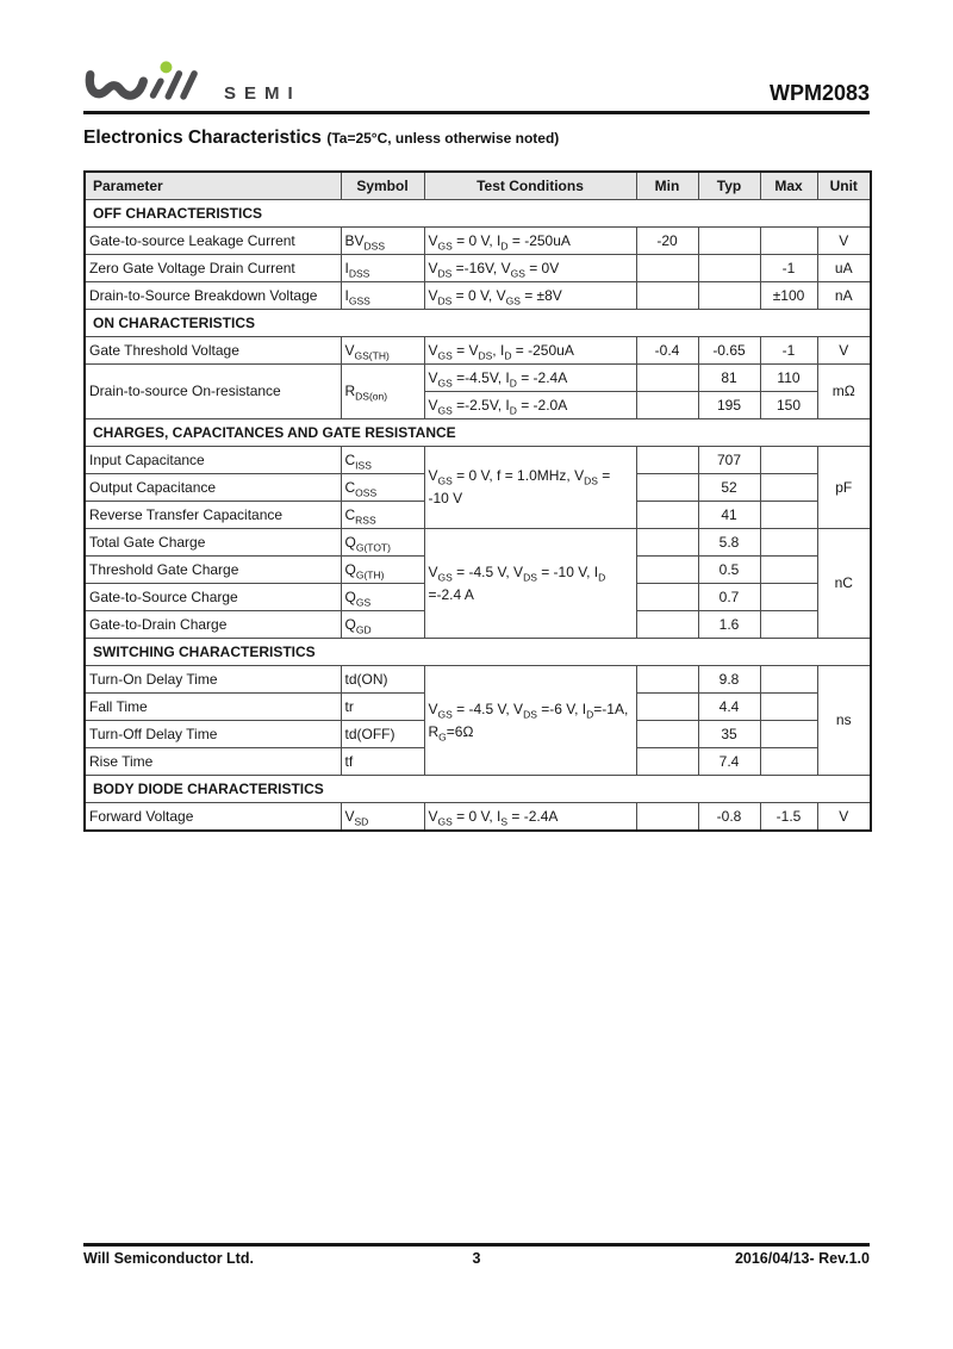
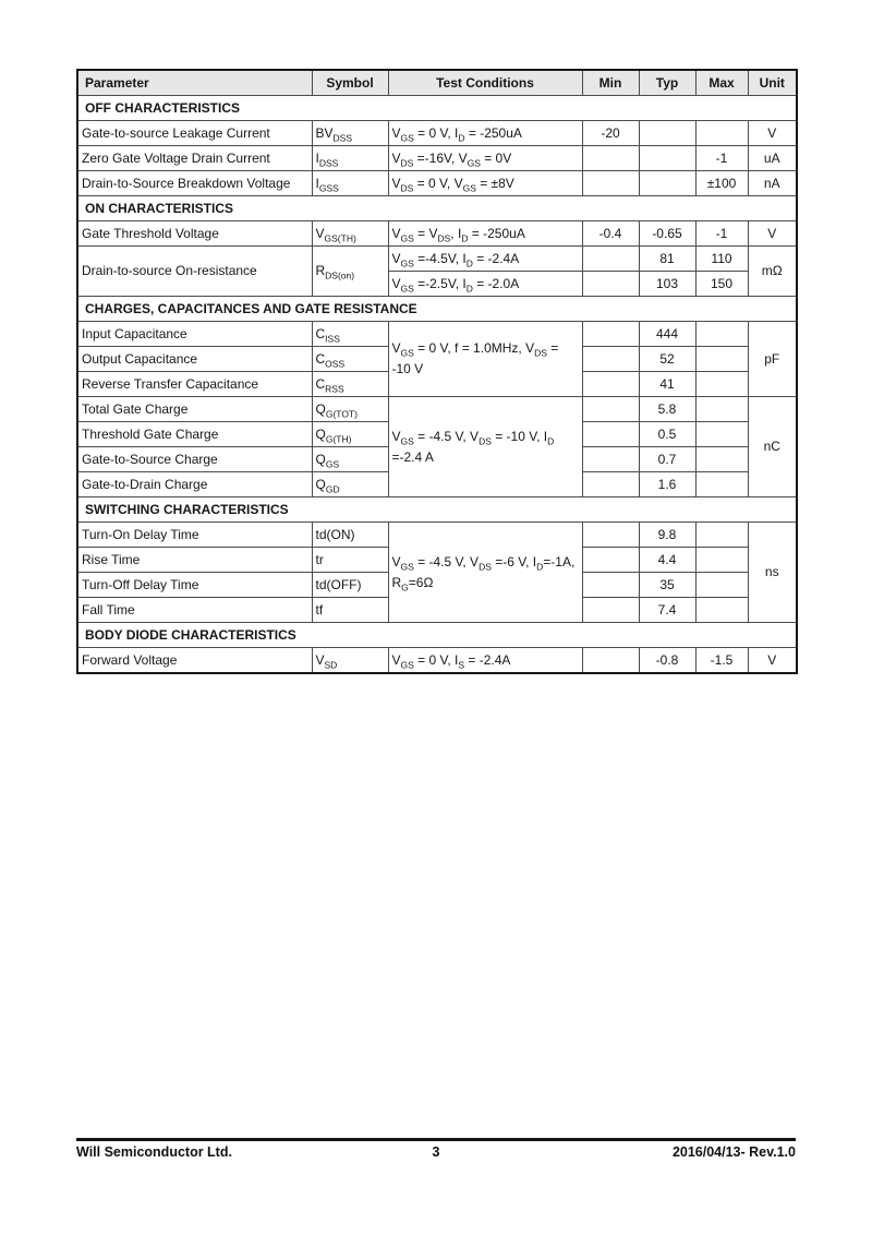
- SEMI
- WPM2083
- Electronics Characteristics (Ta=25°C, unless otherwise noted)
  Parameter	Symbol	Test Conditions	Min	Typ	Max	Unit
  OFF CHARACTERISTICS
  Gate-to-source Leakage Current	BVDSS	VGS = 0 V, ID = -250uA	-20			V
  Zero Gate Voltage Drain Current	IDSS	VDS =-16V, VGS = 0V			-1	uA
  Drain-to-Source Breakdown Voltage	IGSS	VDS = 0 V, VGS = ±8V			±100	nA
  ON CHARACTERISTICS
  Gate Threshold Voltage	VGS(TH)	VGS = VDS, ID = -250uA	-0.4	-0.65	-1	V
  Drain-to-source On-resistance	RDS(on)	VGS =-4.5V, ID = -2.4A		81	110	mΩ
- VGS =-2.5V, ID = -2.0A		195	150
+ VGS =-2.5V, ID = -2.0A		103	150
  CHARGES, CAPACITANCES AND GATE RESISTANCE
- Input Capacitance	CISS	VGS = 0 V, f = 1.0MHz, VDS = -10 V		707		pF
+ Input Capacitance	CISS	VGS = 0 V, f = 1.0MHz, VDS = -10 V		444		pF
  Output Capacitance	COSS		52
  Reverse Transfer Capacitance	CRSS		41
  Total Gate Charge	QG(TOT)	VGS = -4.5 V, VDS = -10 V, ID =-2.4 A		5.8		nC
  Threshold Gate Charge	QG(TH)		0.5
  Gate-to-Source Charge	QGS		0.7
  Gate-to-Drain Charge	QGD		1.6
  SWITCHING CHARACTERISTICS
  Turn-On Delay Time	td(ON)	VGS = -4.5 V, VDS =-6 V, ID=-1A, RG=6Ω		9.8		ns
- Fall Time	tr		4.4
+ Rise Time	tr		4.4
  Turn-Off Delay Time	td(OFF)		35
- Rise Time	tf		7.4
+ Fall Time	tf		7.4
  BODY DIODE CHARACTERISTICS
  Forward Voltage	VSD	VGS = 0 V, IS = -2.4A		-0.8	-1.5	V
  Will Semiconductor Ltd.
  3
  2016/04/13- Rev.1.0
